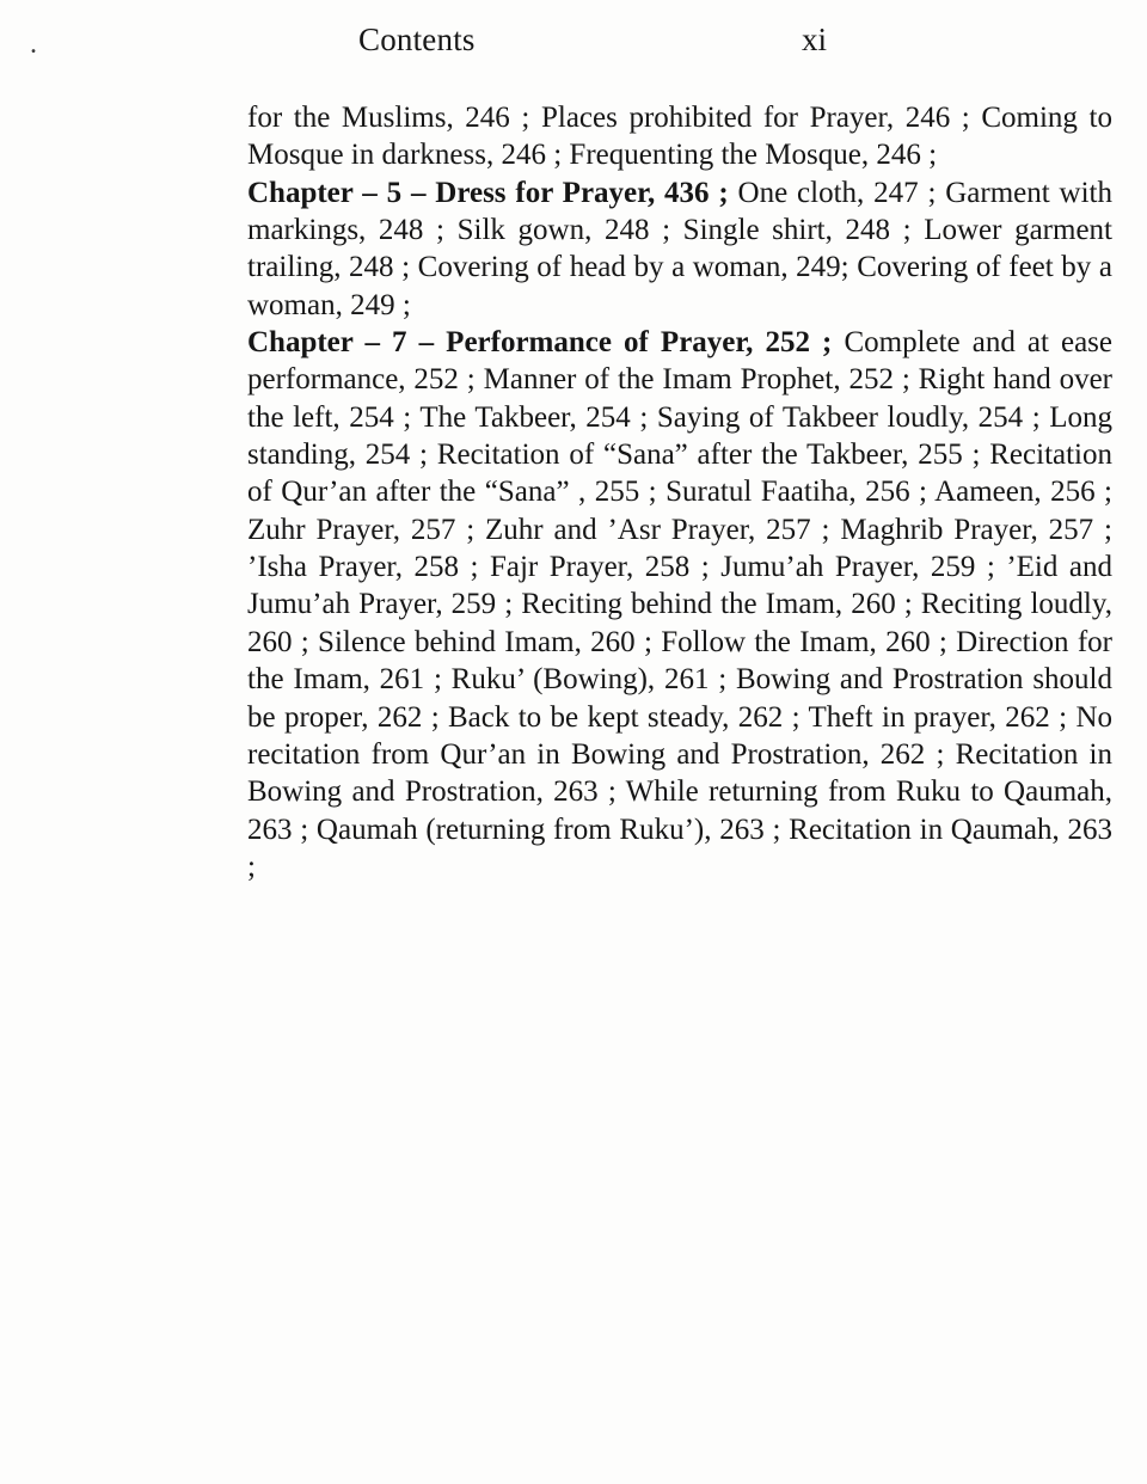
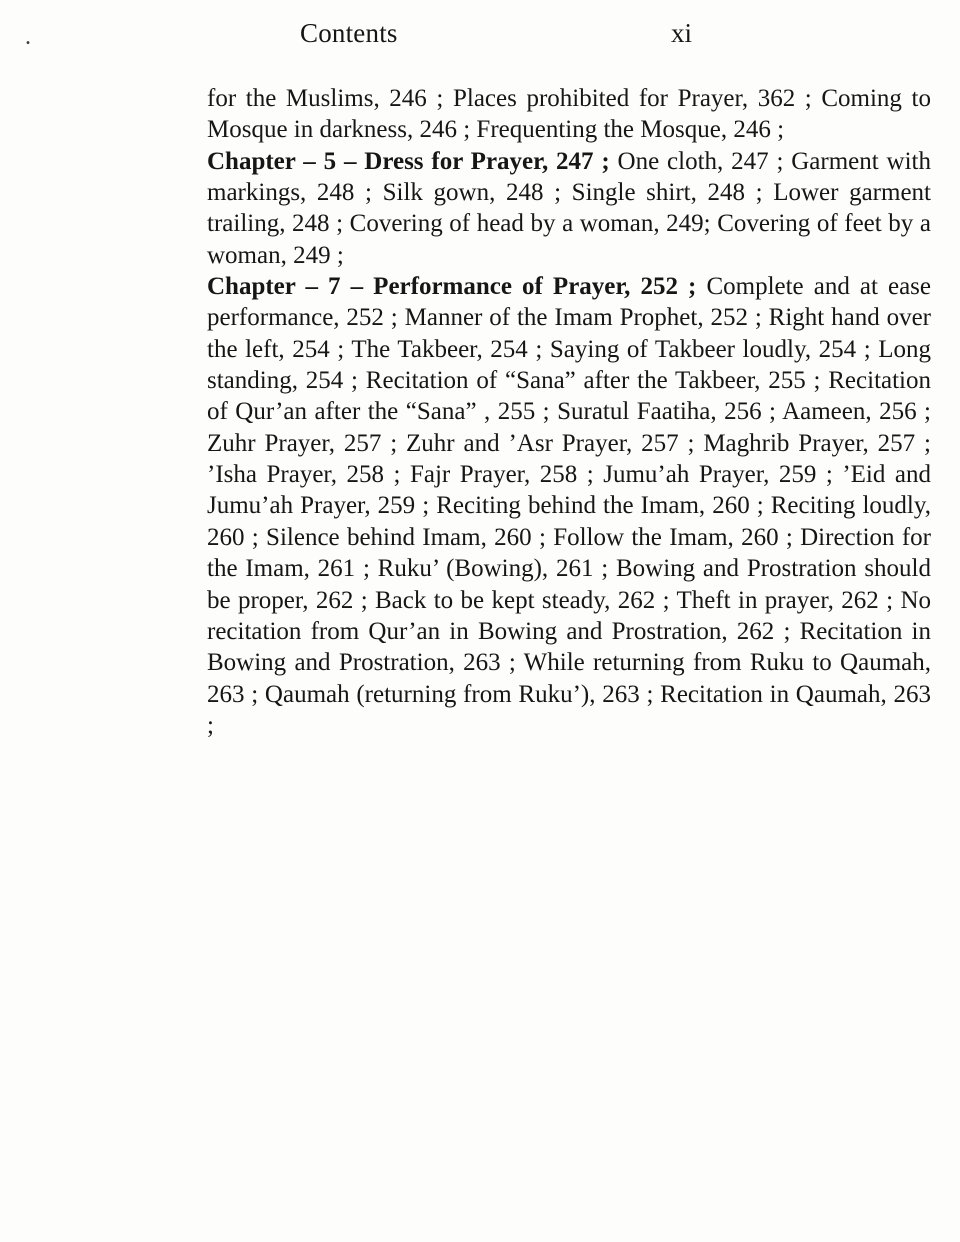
  .
  Contents
  xi
- for the Muslims, 246 ; Places prohibited for Prayer, 246 ; Coming to Mosque in darkness, 246 ; Frequenting the Mosque, 246 ;
+ for the Muslims, 246 ; Places prohibited for Prayer, 362 ; Coming to Mosque in darkness, 246 ; Frequenting the Mosque, 246 ;
- Chapter – 5 – Dress for Prayer, 436 ; One cloth, 247 ; Garment with markings, 248 ; Silk gown, 248 ; Single shirt, 248 ; Lower garment trailing, 248 ; Covering of head by a woman, 249; Covering of feet by a woman, 249 ;
+ Chapter – 5 – Dress for Prayer, 247 ; One cloth, 247 ; Garment with markings, 248 ; Silk gown, 248 ; Single shirt, 248 ; Lower garment trailing, 248 ; Covering of head by a woman, 249; Covering of feet by a woman, 249 ;
  Chapter – 7 – Performance of Prayer, 252 ; Complete and at ease performance, 252 ; Manner of the Imam Prophet, 252 ; Right hand over the left, 254 ; The Takbeer, 254 ; Saying of Takbeer loudly, 254 ; Long standing, 254 ; Recitation of “Sana” after the Takbeer, 255 ; Recitation of Qur’an after the “Sana” , 255 ; Suratul Faatiha, 256 ; Aameen, 256 ; Zuhr Prayer, 257 ; Zuhr and ’Asr Prayer, 257 ; Maghrib Prayer, 257 ; ’Isha Prayer, 258 ; Fajr Prayer, 258 ; Jumu’ah Prayer, 259 ; ’Eid and Jumu’ah Prayer, 259 ; Reciting behind the Imam, 260 ; Reciting loudly, 260 ; Silence behind Imam, 260 ; Follow the Imam, 260 ; Direction for the Imam, 261 ; Ruku’ (Bowing), 261 ; Bowing and Prostration should be proper, 262 ; Back to be kept steady, 262 ; Theft in prayer, 262 ; No recitation from Qur’an in Bowing and Prostration, 262 ; Recitation in Bowing and Prostration, 263 ; While returning from Ruku to Qaumah, 263 ; Qaumah (returning from Ruku’), 263 ; Recitation in Qaumah, 263 ;
